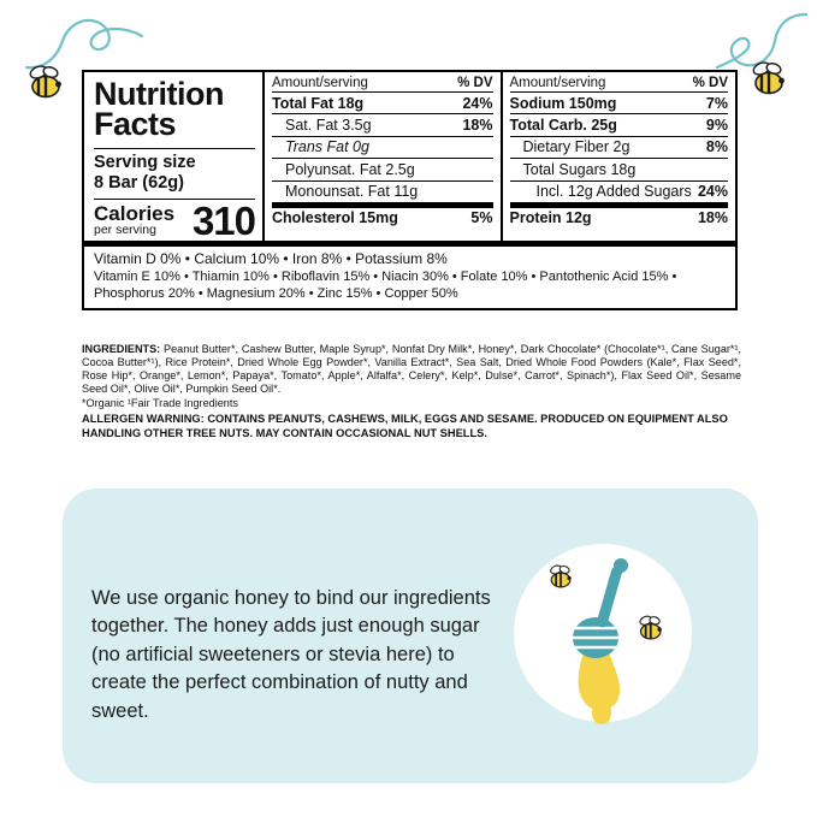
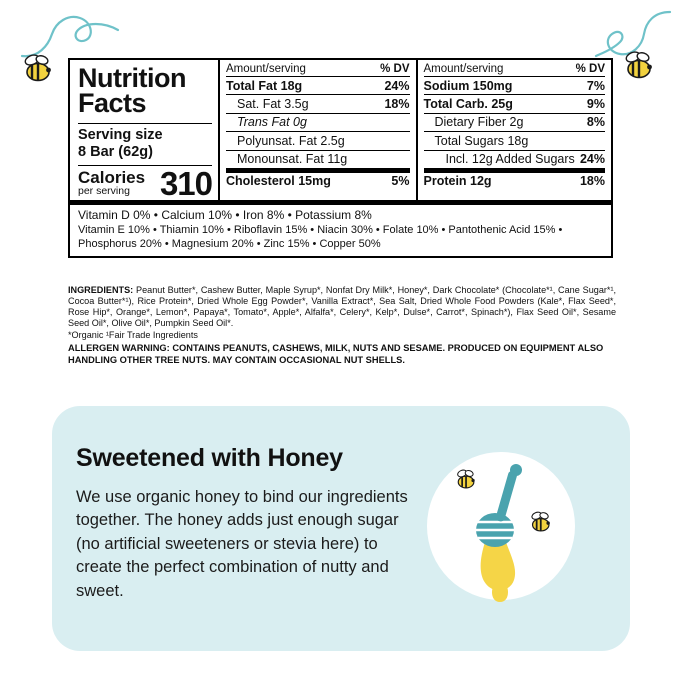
  Nutrition Facts
  Serving size
  8 Bar (62g)
  Calories
  per serving
  310
  Amount/serving
  % DV
  Total Fat 18g
  24%
  Sat. Fat 3.5g
  18%
  Trans Fat 0g
  Polyunsat. Fat 2.5g
  Monounsat. Fat 11g
  Cholesterol 15mg
  5%
  Amount/serving
  % DV
  Sodium 150mg
  7%
  Total Carb. 25g
  9%
  Dietary Fiber 2g
  8%
  Total Sugars 18g
  Incl. 12g Added Sugars
  24%
  Protein 12g
  18%
  Vitamin D 0% • Calcium 10% • Iron 8% • Potassium 8%
  Vitamin E 10% • Thiamin 10% • Riboflavin 15% • Niacin 30% • Folate 10% • Pantothenic Acid 15% • Phosphorus 20% • Magnesium 20% • Zinc 15% • Copper 50%
  INGREDIENTS: Peanut Butter*, Cashew Butter, Maple Syrup*, Nonfat Dry Milk*, Honey*, Dark Chocolate* (Chocolate*¹, Cane Sugar*¹, Cocoa Butter*¹), Rice Protein*, Dried Whole Egg Powder*, Vanilla Extract*, Sea Salt, Dried Whole Food Powders (Kale*, Flax Seed*, Rose Hip*, Orange*, Lemon*, Papaya*, Tomato*, Apple*, Alfalfa*, Celery*, Kelp*, Dulse*, Carrot*, Spinach*), Flax Seed Oil*, Sesame Seed Oil*, Olive Oil*, Pumpkin Seed Oil*.
  *Organic ¹Fair Trade Ingredients
- ALLERGEN WARNING: CONTAINS PEANUTS, CASHEWS, MILK, EGGS AND SESAME. PRODUCED ON EQUIPMENT ALSO HANDLING OTHER TREE NUTS. MAY CONTAIN OCCASIONAL NUT SHELLS.
+ ALLERGEN WARNING: CONTAINS PEANUTS, CASHEWS, MILK, NUTS AND SESAME. PRODUCED ON EQUIPMENT ALSO HANDLING OTHER TREE NUTS. MAY CONTAIN OCCASIONAL NUT SHELLS.
+ Sweetened with Honey
  We use organic honey to bind our ingredients together. The honey adds just enough sugar (no artificial sweeteners or stevia here) to create the perfect combination of nutty and sweet.
